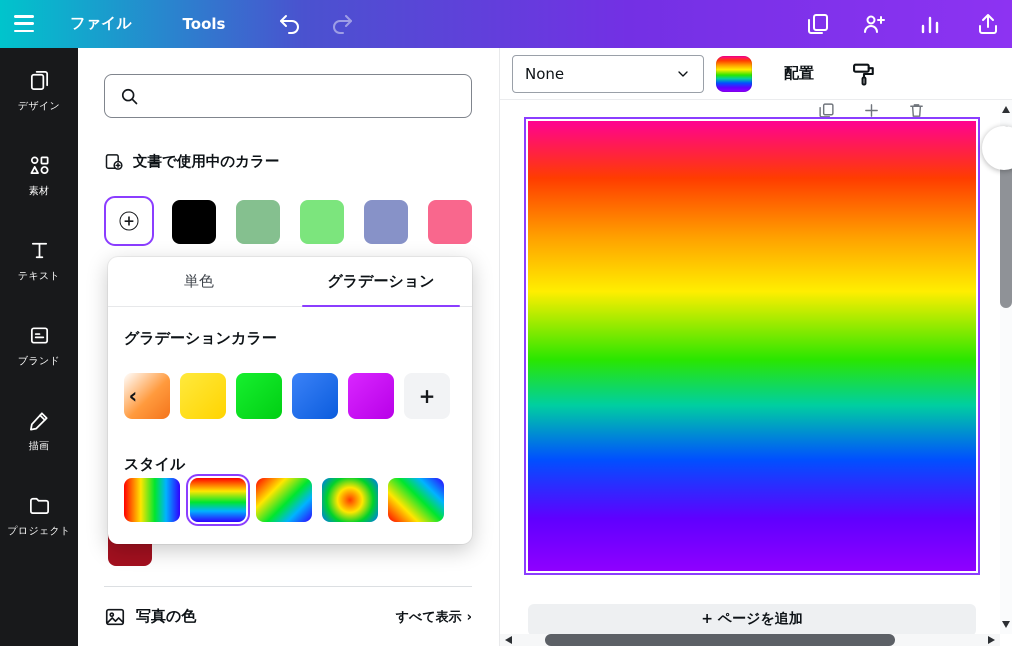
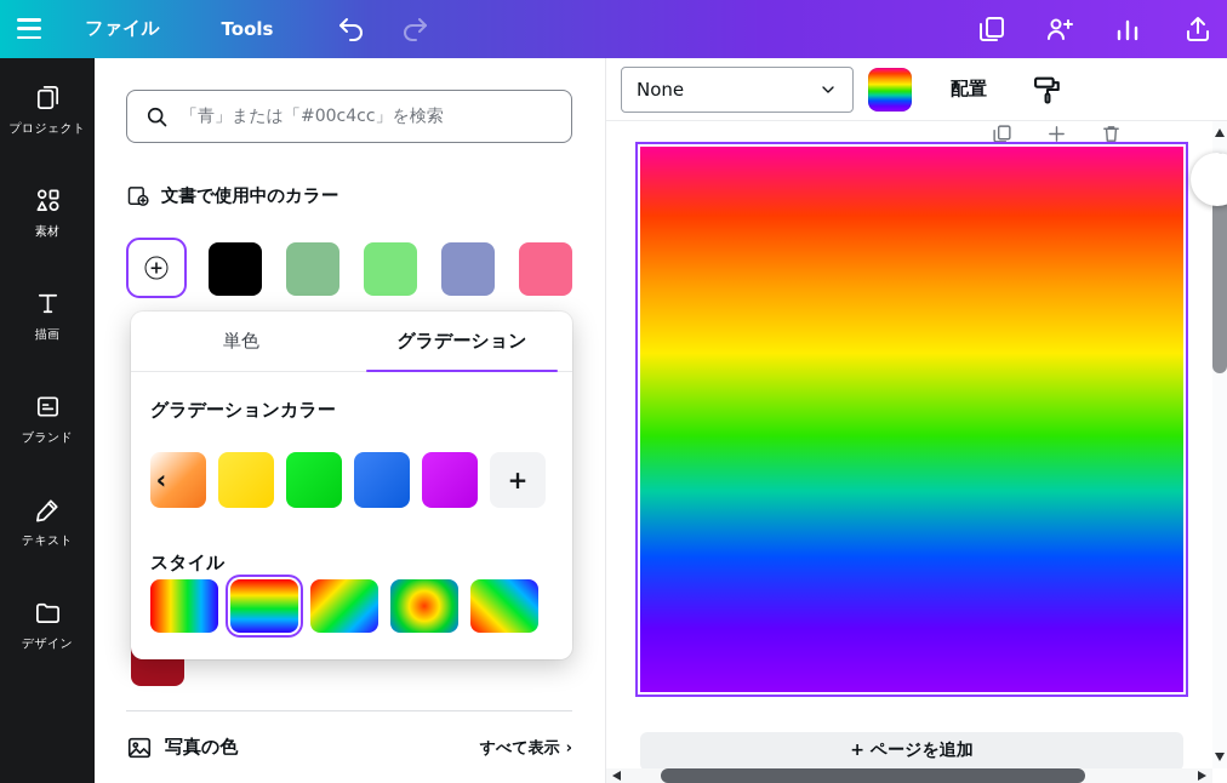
  ファイル
  Tools
- デザイン
+ プロジェクト
  素材
- テキスト
+ 描画
  ブランド
- 描画
+ テキスト
- プロジェクト
+ デザイン
+ 「青」または「#00c4cc」を検索
  文書で使用中のカラー
  +
  単色
  グラデーション
  グラデーションカラー
  ‹
  +
  スタイル
  写真の色
  すべて表示
  ›
  None
  配置
  + ページを追加
